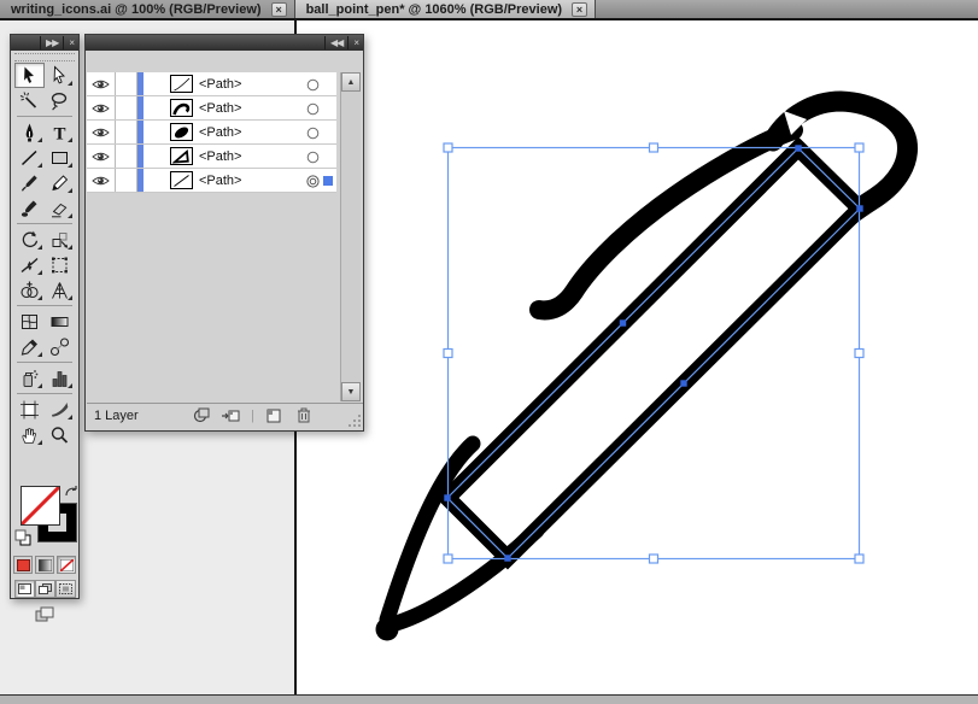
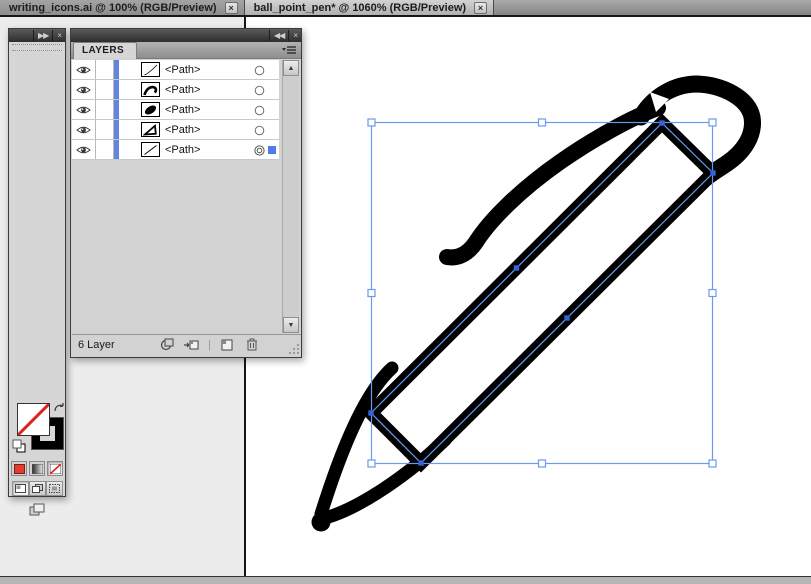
  writing_icons.ai @ 100% (RGB/Preview)
  ×
  ball_point_pen* @ 1060% (RGB/Preview)
  ×
  ▶▶
  ×
- T
  ◀◀
  ×
+ LAYERS
  <Path>
  <Path>
  <Path>
  <Path>
  <Path>
- 1 Layer
+ 6 Layer
  |
